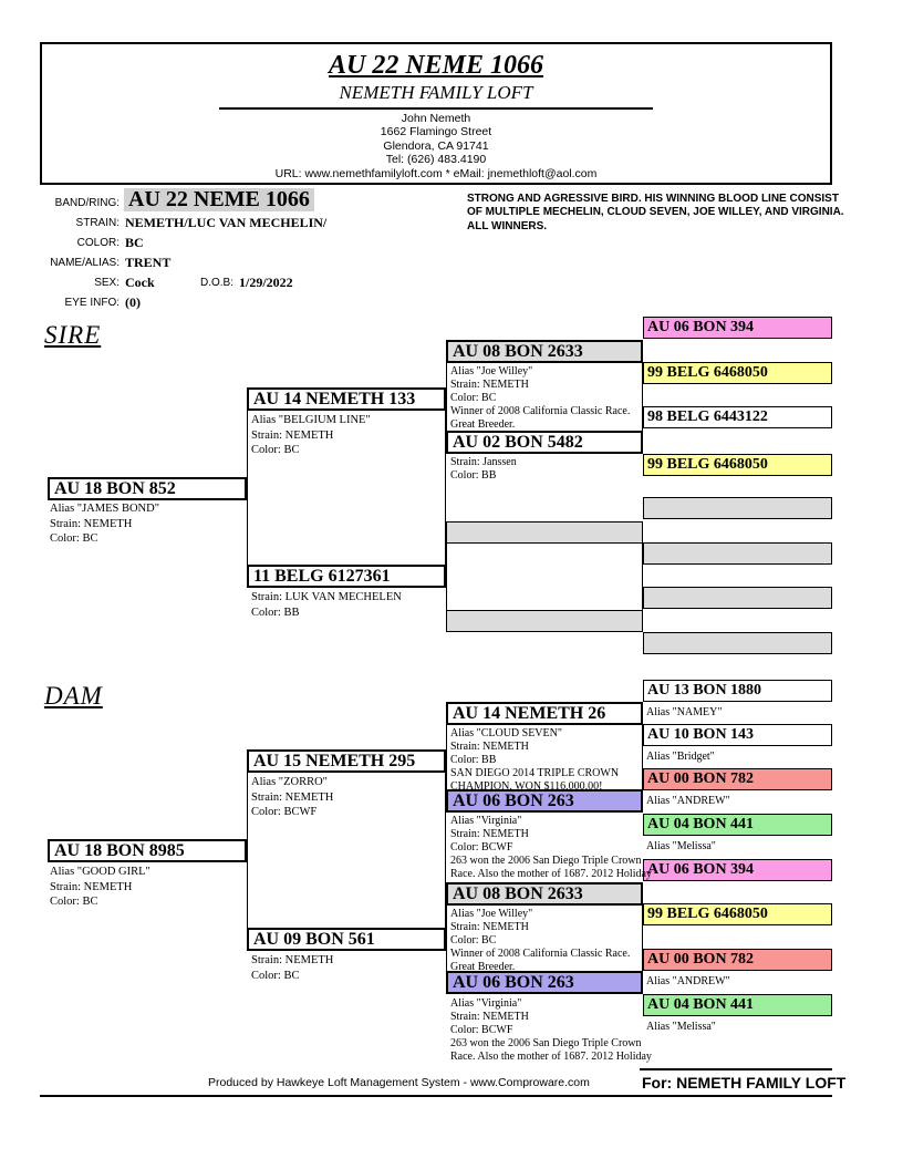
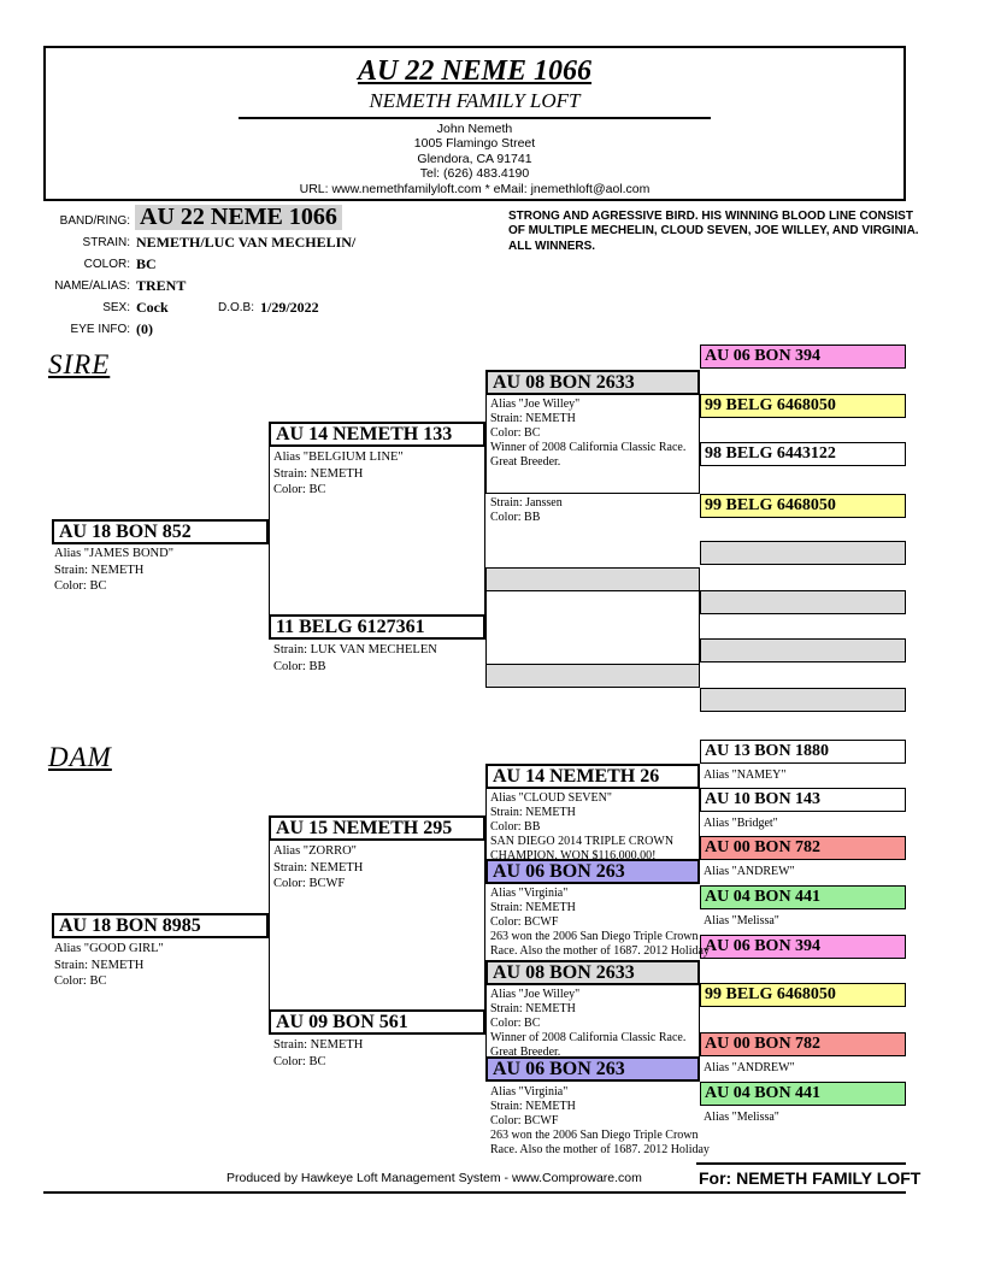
  AU 22 NEME 1066
  NEMETH FAMILY LOFT
  John Nemeth
- 1662 Flamingo Street
+ 1005 Flamingo Street
  Glendora, CA 91741
  Tel: (626) 483.4190
  URL: www.nemethfamilyloft.com * eMail: jnemethloft@aol.com
  BAND/RING:
  AU 22 NEME 1066
  STRAIN:
  NEMETH/LUC VAN MECHELIN/
  COLOR:
  BC
  NAME/ALIAS:
  TRENT
  SEX:
  Cock
  D.O.B:
  1/29/2022
  EYE INFO:
  (0)
  STRONG AND AGRESSIVE BIRD. HIS WINNING BLOOD LINE CONSIST
  OF MULTIPLE MECHELIN, CLOUD SEVEN, JOE WILLEY, AND VIRGINIA.
  ALL WINNERS.
  SIRE
  DAM
  AU 18 BON 852
  AU 14 NEMETH 133
  11 BELG 6127361
  AU 08 BON 2633
- AU 02 BON 5482
  AU 06 BON 394
  99 BELG 6468050
  98 BELG 6443122
  99 BELG 6468050
  Alias "JAMES BOND"
  Strain: NEMETH
  Color: BC
  Alias "BELGIUM LINE"
  Strain: NEMETH
  Color: BC
  Strain: LUK VAN MECHELEN
  Color: BB
  Alias "Joe Willey"
  Strain: NEMETH
  Color: BC
  Winner of 2008 California Classic Race.
  Great Breeder.
  Strain: Janssen
  Color: BB
  AU 18 BON 8985
  AU 15 NEMETH 295
  AU 09 BON 561
  AU 14 NEMETH 26
  AU 06 BON 263
  AU 08 BON 2633
  AU 06 BON 263
  AU 13 BON 1880
  AU 10 BON 143
  AU 00 BON 782
  AU 04 BON 441
  AU 06 BON 394
  99 BELG 6468050
  AU 00 BON 782
  AU 04 BON 441
  Alias "GOOD GIRL"
  Strain: NEMETH
  Color: BC
  Alias "ZORRO"
  Strain: NEMETH
  Color: BCWF
  Strain: NEMETH
  Color: BC
  Alias "CLOUD SEVEN"
  Strain: NEMETH
  Color: BB
  SAN DIEGO 2014 TRIPLE CROWN
  CHAMPION. WON $116,000.00!
  Alias "Virginia"
  Strain: NEMETH
  Color: BCWF
  263 won the 2006 San Diego Triple Crown
  Race. Also the mother of 1687. 2012 Holiday
  Alias "Joe Willey"
  Strain: NEMETH
  Color: BC
  Winner of 2008 California Classic Race.
  Great Breeder.
  Alias "Virginia"
  Strain: NEMETH
  Color: BCWF
  263 won the 2006 San Diego Triple Crown
  Race. Also the mother of 1687. 2012 Holiday
  Alias "NAMEY"
  Alias "Bridget"
  Alias "ANDREW"
  Alias "Melissa"
  Alias "ANDREW"
  Alias "Melissa"
  Produced by Hawkeye Loft Management System - www.Comproware.com
  For: NEMETH FAMILY LOFT
